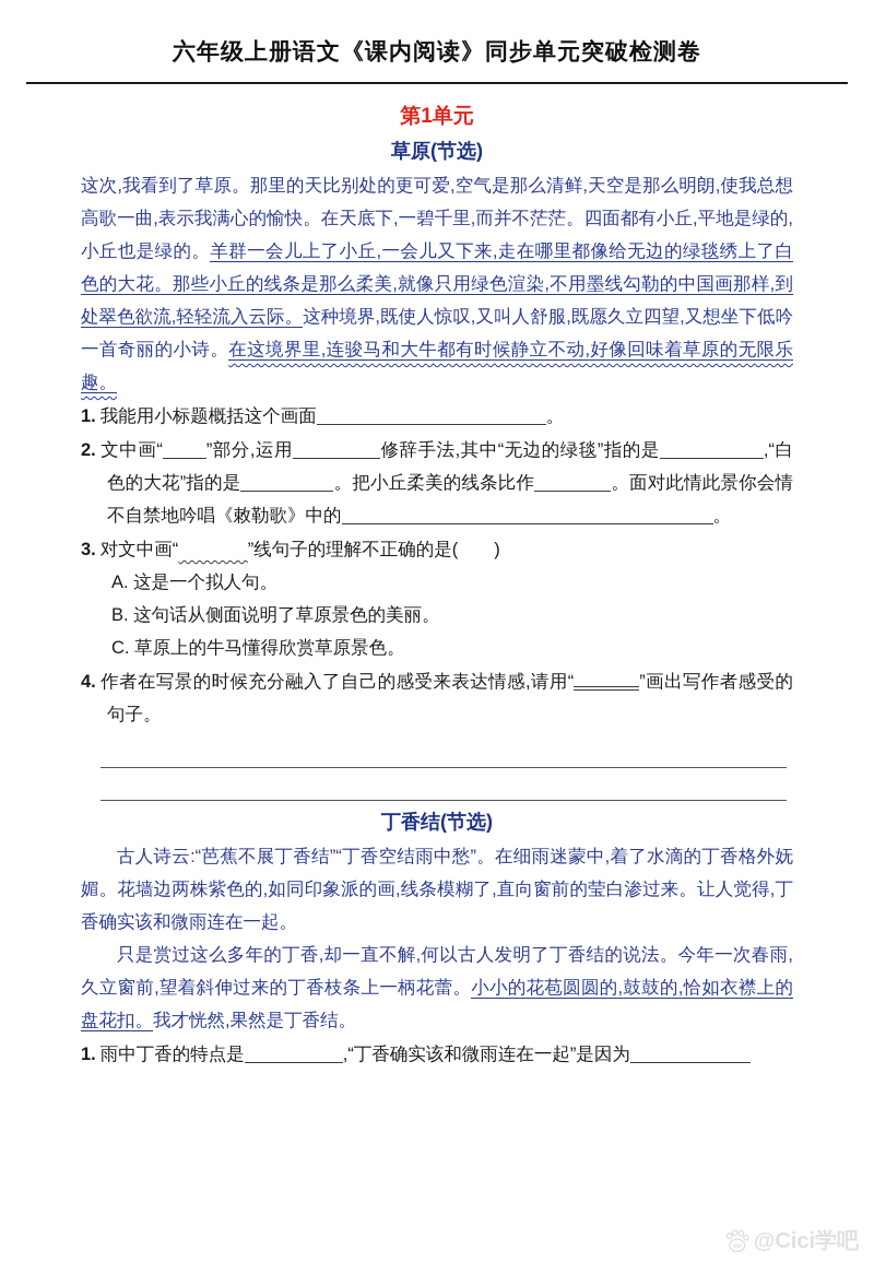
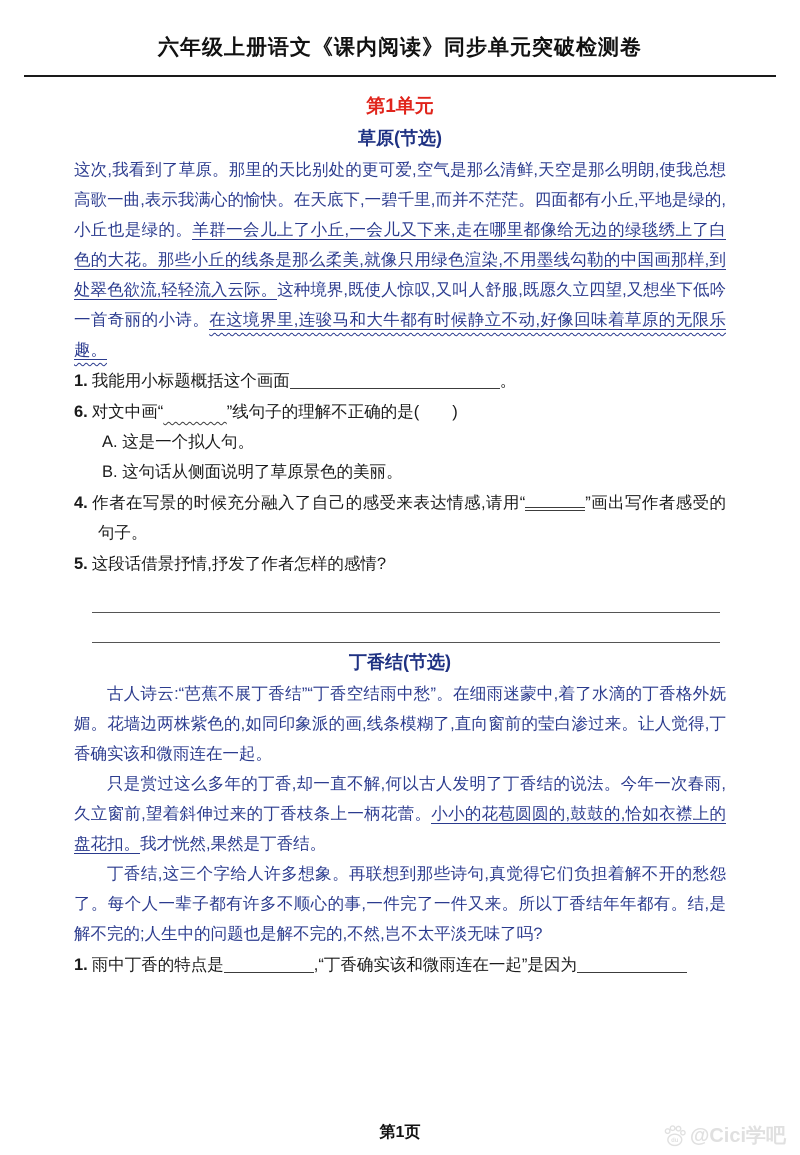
  六年级上册语文《课内阅读》同步单元突破检测卷
  第1单元
  草原(节选)
  这次,我看到了草原。那里的天比别处的更可爱,空气是那么清鲜,天空是那么明朗,使我总想高歌一曲,表示我满心的愉快。在天底下,一碧千里,而并不茫茫。四面都有小丘,平地是绿的,小丘也是绿的。羊群一会儿上了小丘,一会儿又下来,走在哪里都像给无边的绿毯绣上了白色的大花。那些小丘的线条是那么柔美,就像只用绿色渲染,不用墨线勾勒的中国画那样,到处翠色欲流,轻轻流入云际。这种境界,既使人惊叹,又叫人舒服,既愿久立四望,又想坐下低吟一首奇丽的小诗。在这境界里,连骏马和大牛都有时候静立不动,好像回味着草原的无限乐趣。
  1. 我能用小标题概括这个画面 。
- 2. 文中画“ ”部分,运用 修辞手法,其中“无边的绿毯”指的是 ,“白色的大花”指的是 。把小丘柔美的线条比作 。面对此情此景你会情不自禁地吟唱《敕勒歌》中的 。
- 3. 对文中画“ ”线句子的理解不正确的是( )
+ 6. 对文中画“ ”线句子的理解不正确的是( )
  A. 这是一个拟人句。
  B. 这句话从侧面说明了草原景色的美丽。
- C. 草原上的牛马懂得欣赏草原景色。
  4. 作者在写景的时候充分融入了自己的感受来表达情感,请用“ ”画出写作者感受的句子。
+ 5. 这段话借景抒情,抒发了作者怎样的感情?
  丁香结(节选)
  古人诗云:“芭蕉不展丁香结”“丁香空结雨中愁”。在细雨迷蒙中,着了水滴的丁香格外妩媚。花墙边两株紫色的,如同印象派的画,线条模糊了,直向窗前的莹白渗过来。让人觉得,丁香确实该和微雨连在一起。
  只是赏过这么多年的丁香,却一直不解,何以古人发明了丁香结的说法。今年一次春雨,久立窗前,望着斜伸过来的丁香枝条上一柄花蕾。小小的花苞圆圆的,鼓鼓的,恰如衣襟上的盘花扣。我才恍然,果然是丁香结。
+ 丁香结,这三个字给人许多想象。再联想到那些诗句,真觉得它们负担着解不开的愁怨了。每个人一辈子都有许多不顺心的事,一件完了一件又来。所以丁香结年年都有。结,是解不完的;人生中的问题也是解不完的,不然,岂不太平淡无味了吗?
  1. 雨中丁香的特点是 ,“丁香确实该和微雨连在一起”是因为
+ 第1页
  @Cici学吧
